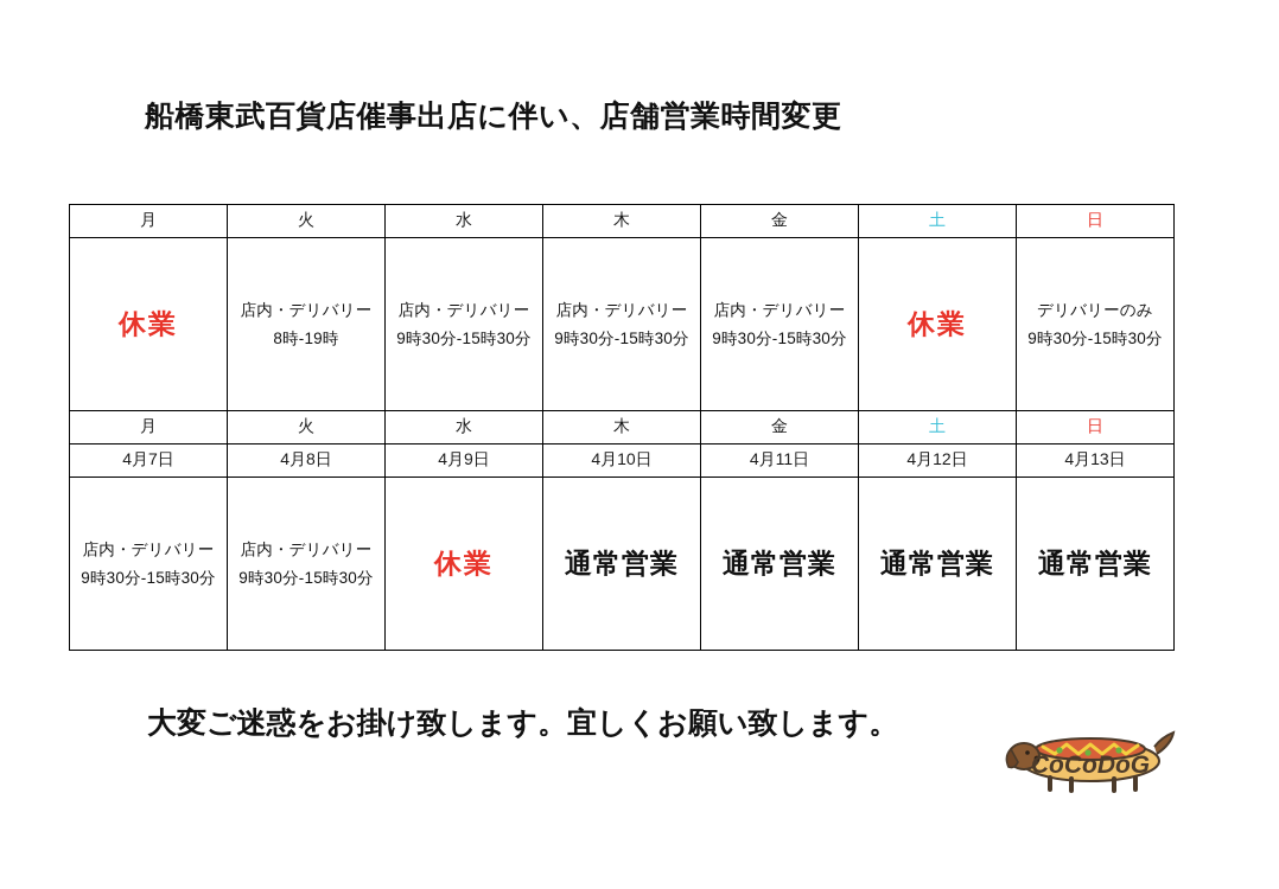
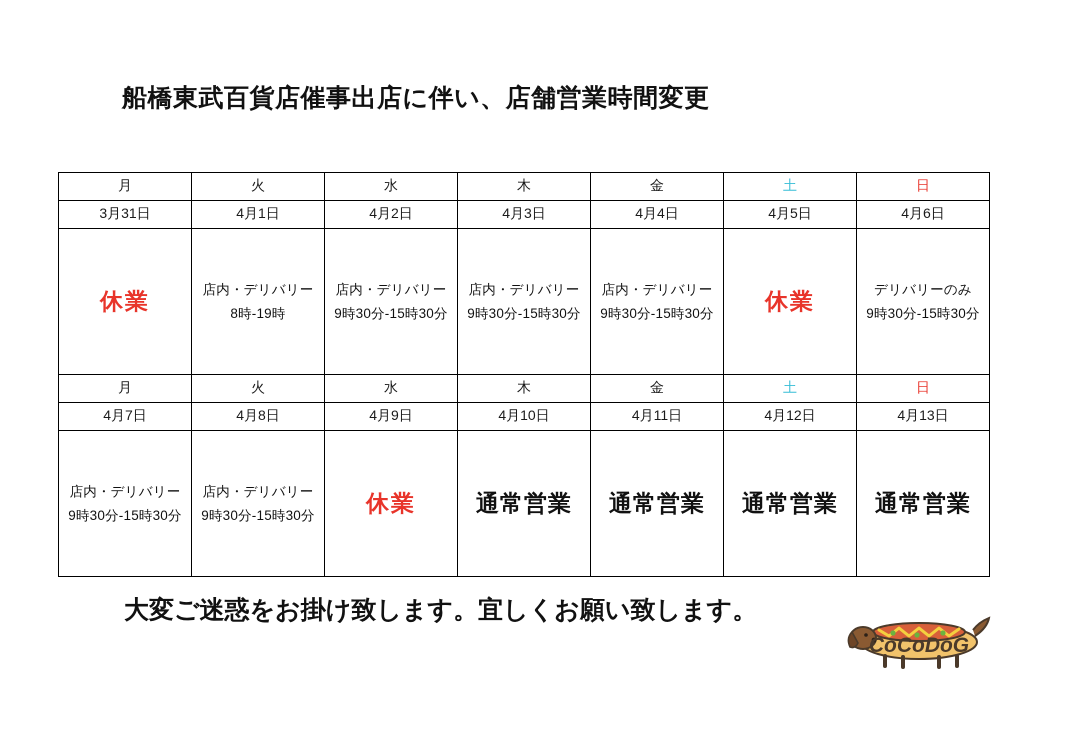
  船橋東武百貨店催事出店に伴い、店舗営業時間変更
  月	火	水	木	金	土	日
+ 3月31日	4月1日	4月2日	4月3日	4月4日	4月5日	4月6日
  休業	店内・デリバリー 8時-19時	店内・デリバリー 9時30分-15時30分	店内・デリバリー 9時30分-15時30分	店内・デリバリー 9時30分-15時30分	休業	デリバリーのみ 9時30分-15時30分
  月	火	水	木	金	土	日
  4月7日	4月8日	4月9日	4月10日	4月11日	4月12日	4月13日
  店内・デリバリー 9時30分-15時30分	店内・デリバリー 9時30分-15時30分	休業	通常営業	通常営業	通常営業	通常営業
  大変ご迷惑をお掛け致します。宜しくお願い致します。
  CoCoDoG
